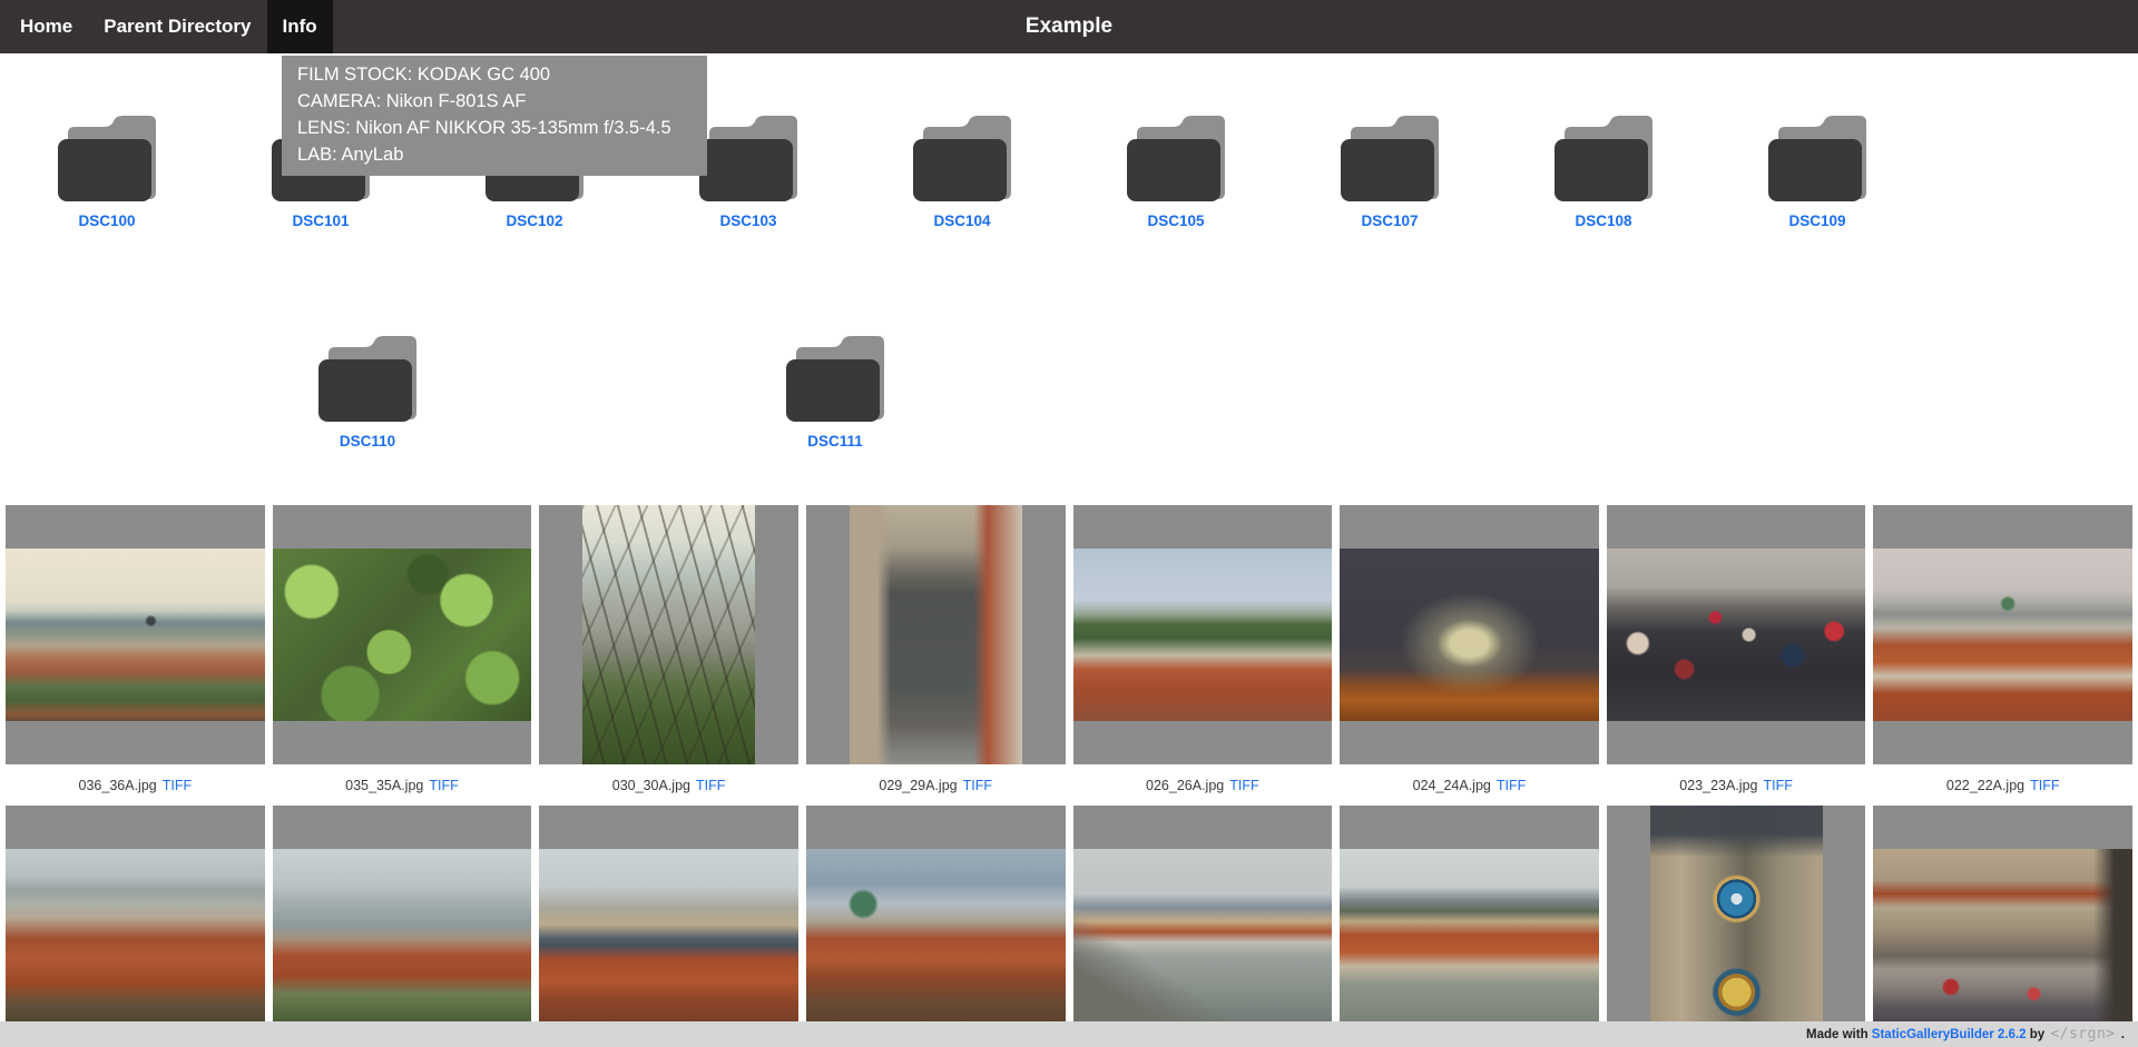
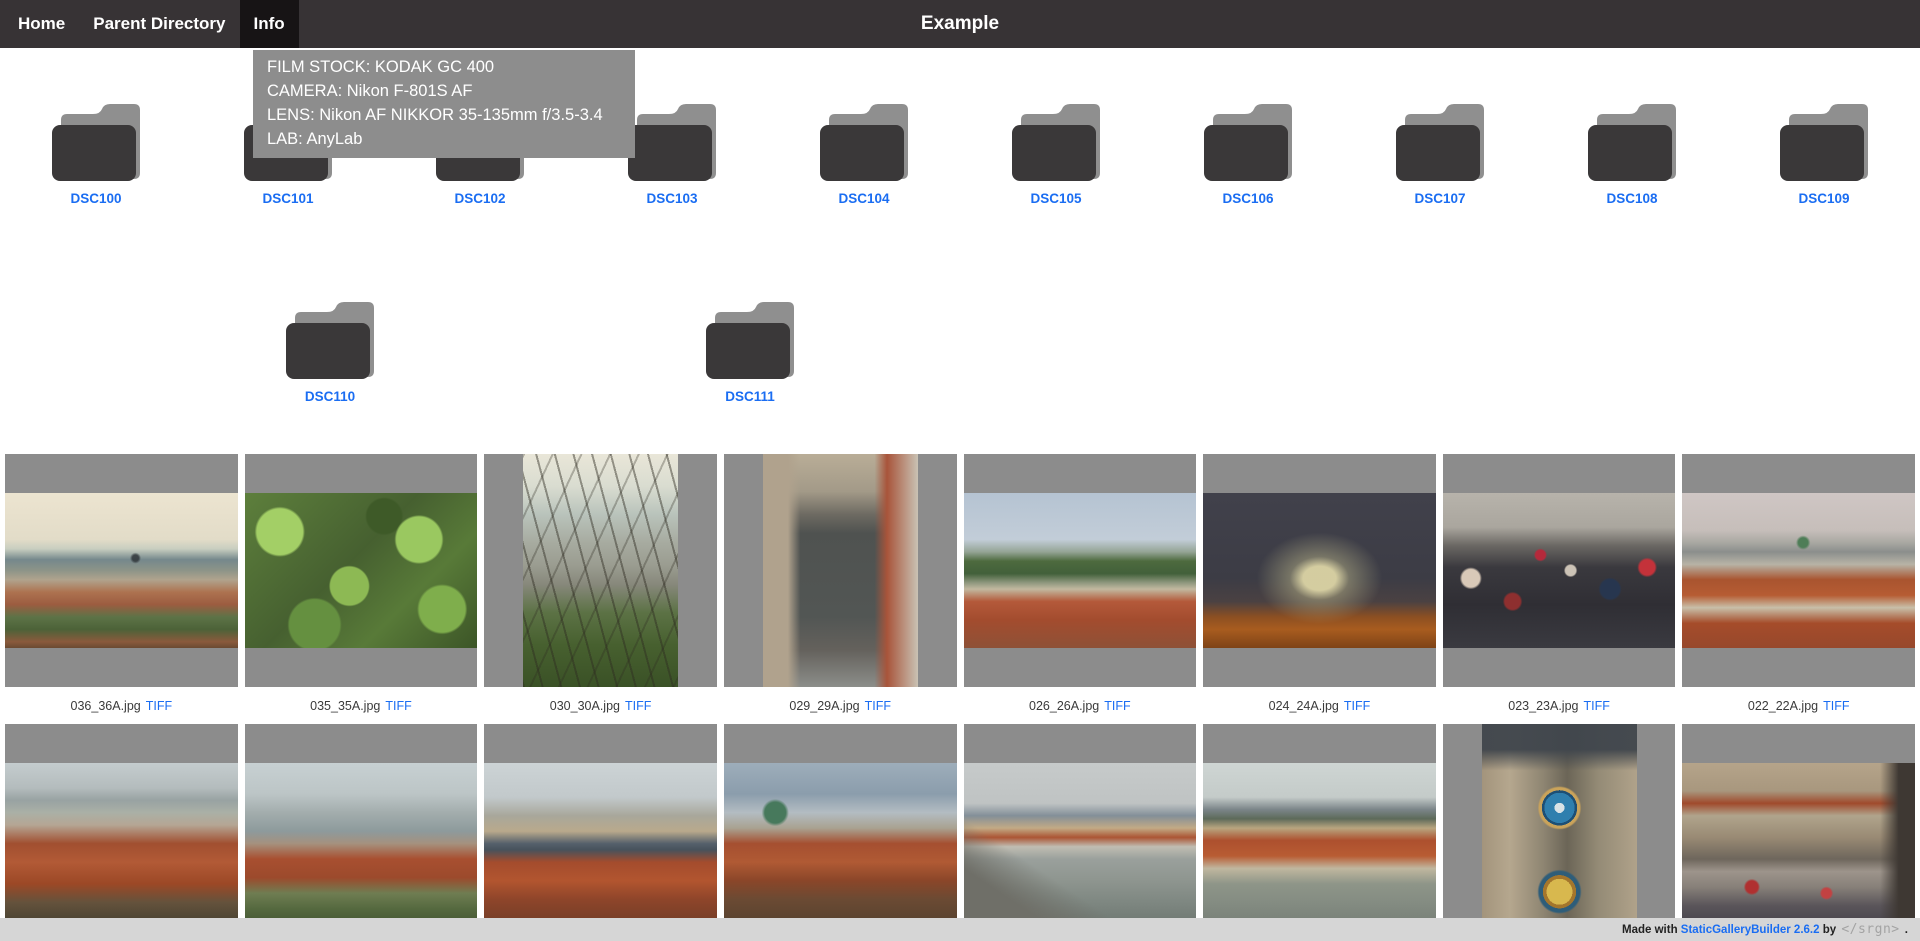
  Home
  Parent Directory
  Info
  Example
  FILM STOCK: KODAK GC 400
  CAMERA: Nikon F-801S AF
- LENS: Nikon AF NIKKOR 35-135mm f/3.5-4.5
+ LENS: Nikon AF NIKKOR 35-135mm f/3.5-3.4
  LAB: AnyLab
  DSC100
  DSC101
  DSC102
  DSC103
  DSC104
  DSC105
+ DSC106
  DSC107
  DSC108
  DSC109
  DSC110
  DSC111
  036_36A.jpg
  TIFF
  035_35A.jpg
  TIFF
  030_30A.jpg
  TIFF
  029_29A.jpg
  TIFF
  026_26A.jpg
  TIFF
  024_24A.jpg
  TIFF
  023_23A.jpg
  TIFF
  022_22A.jpg
  TIFF
  Made with
  StaticGalleryBuilder 2.6.2
  by
  </srgn>
  .
